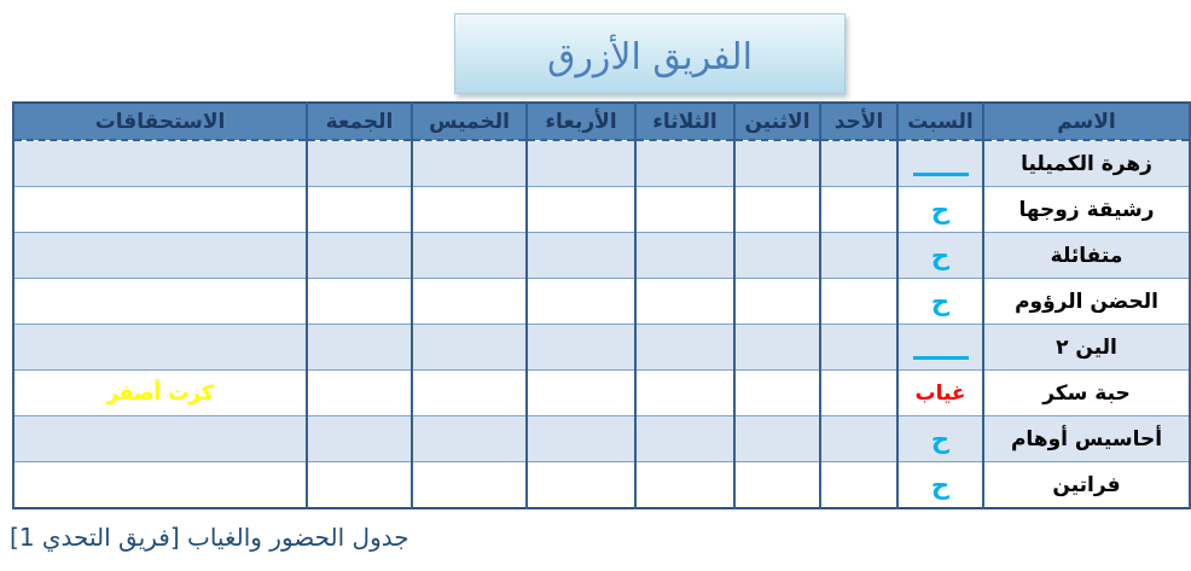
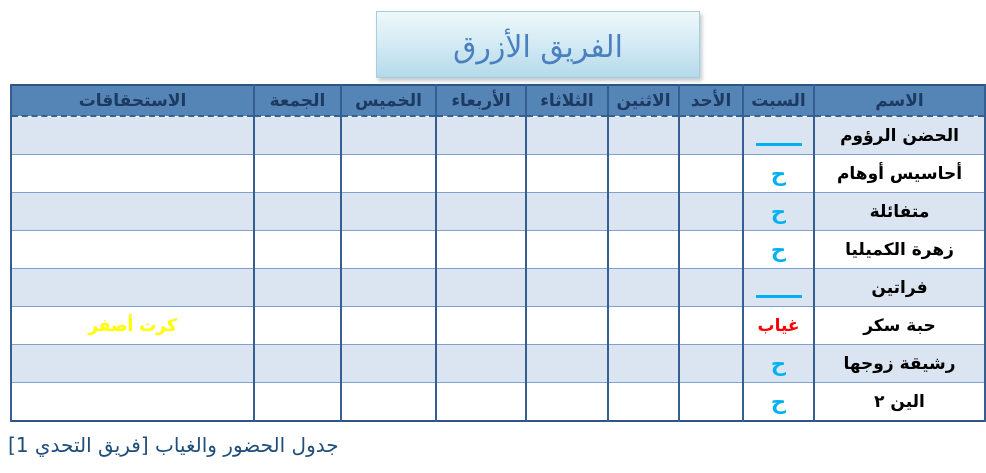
  الفريق الأزرق
  الاسم	السبت	الأحد	الاثنين	الثلاثاء	الأربعاء	الخميس	الجمعة	الاستحقاقات
- زهرة الكميليا
+ الحضن الرؤوم
- رشيقة زوجها	ح
+ أحاسيس أوهام	ح
  متفائلة	ح
- الحضن الرؤوم	ح
+ زهرة الكميليا	ح
- الين ٢
+ فراتين
  حبة سكر	غياب							كرت أصفر
- أحاسيس أوهام	ح
+ رشيقة زوجها	ح
- فراتين	ح
+ الين ٢	ح
  جدول الحضور والغياب [فريق التحدي 1]
